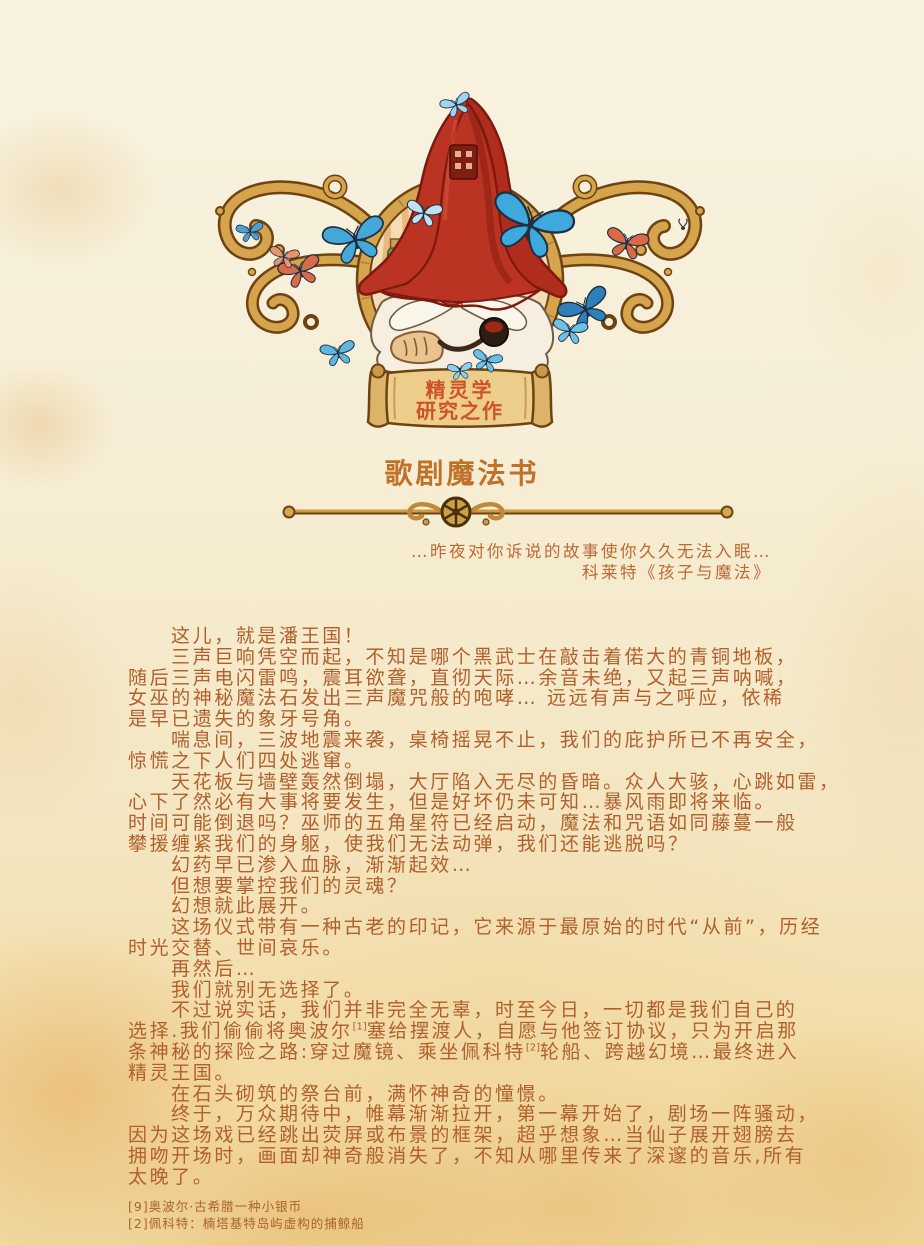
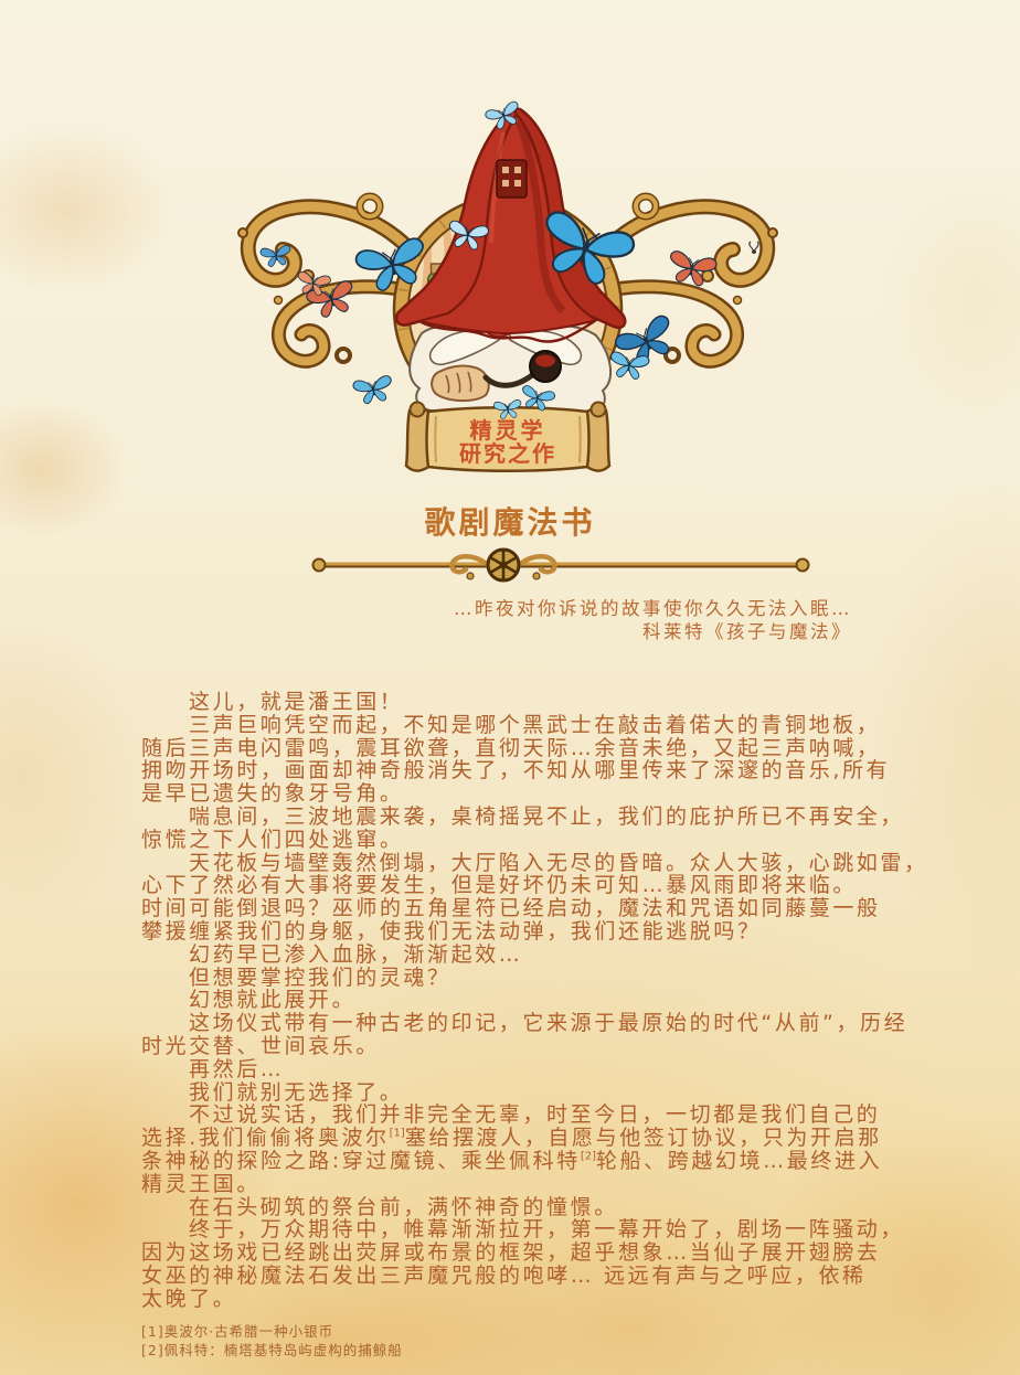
  精灵学
  研究之作
  歌剧魔法书
  …昨夜对你诉说的故事使你久久无法入眠…
  科莱特《孩子与魔法》
  这儿，就是潘王国！
  三声巨响凭空而起，不知是哪个黑武士在敲击着偌大的青铜地板，
  随后三声电闪雷鸣，震耳欲聋，直彻天际…余音未绝，又起三声呐喊，
- 女巫的神秘魔法石发出三声魔咒般的咆哮… 远远有声与之呼应，依稀
+ 拥吻开场时，画面却神奇般消失了，不知从哪里传来了深邃的音乐,所有
  是早已遗失的象牙号角。
  喘息间，三波地震来袭，桌椅摇晃不止，我们的庇护所已不再安全，
  惊慌之下人们四处逃窜。
  天花板与墙壁轰然倒塌，大厅陷入无尽的昏暗。众人大骇，心跳如雷，
  心下了然必有大事将要发生，但是好坏仍未可知…暴风雨即将来临。
  时间可能倒退吗？巫师的五角星符已经启动，魔法和咒语如同藤蔓一般
  攀援缠紧我们的身躯，使我们无法动弹，我们还能逃脱吗？
  幻药早已渗入血脉，渐渐起效…
  但想要掌控我们的灵魂？
  幻想就此展开。
  这场仪式带有一种古老的印记，它来源于最原始的时代“从前”，历经
  时光交替、世间哀乐。
  再然后…
  我们就别无选择了。
  不过说实话，我们并非完全无辜，时至今日，一切都是我们自己的
  选择.我们偷偷将奥波尔[1]塞给摆渡人，自愿与他签订协议，只为开启那
  条神秘的探险之路:穿过魔镜、乘坐佩科特[2]轮船、跨越幻境…最终进入
  精灵王国。
  在石头砌筑的祭台前，满怀神奇的憧憬。
  终于，万众期待中，帷幕渐渐拉开，第一幕开始了，剧场一阵骚动，
  因为这场戏已经跳出荧屏或布景的框架，超乎想象…当仙子展开翅膀去
- 拥吻开场时，画面却神奇般消失了，不知从哪里传来了深邃的音乐,所有
+ 女巫的神秘魔法石发出三声魔咒般的咆哮… 远远有声与之呼应，依稀
  太晚了。
- [9]奥波尔·古希腊一种小银币
+ [1]奥波尔·古希腊一种小银币
  [2]佩科特：楠塔基特岛屿虚构的捕鲸船
